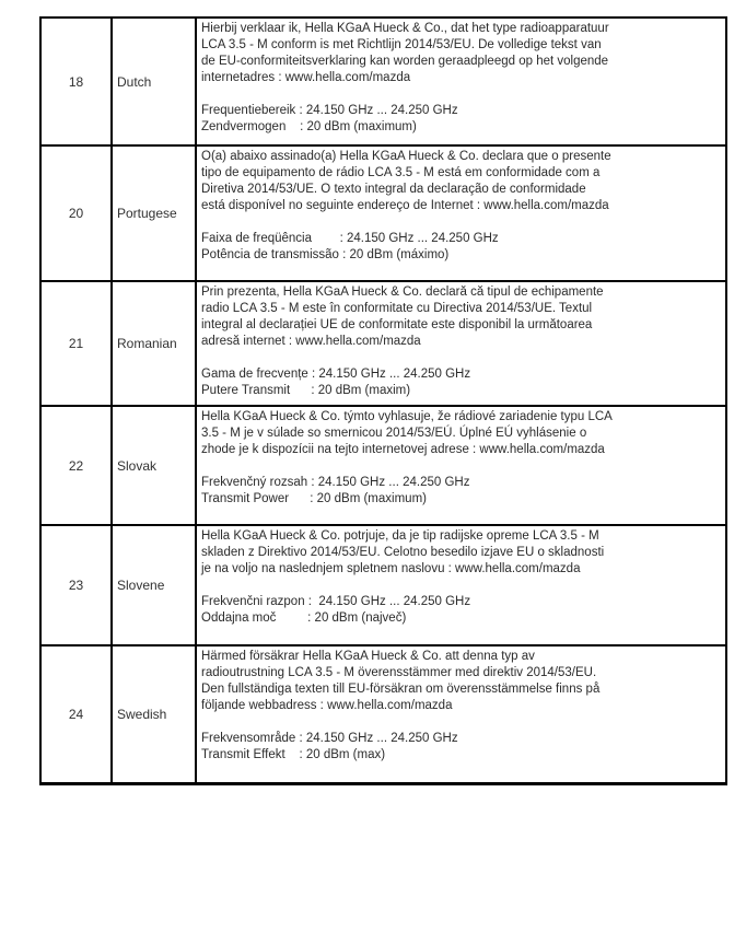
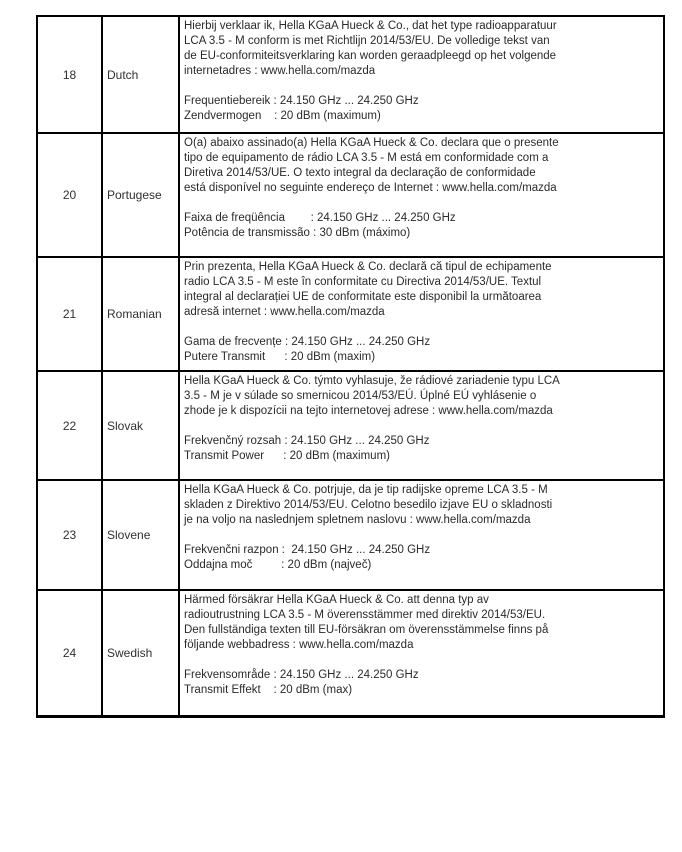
  18	Dutch	Hierbij verklaar ik, Hella KGaA Hueck & Co., dat het type radioapparatuur LCA 3.5 - M conform is met Richtlijn 2014/53/EU. De volledige tekst van de EU-conformiteitsverklaring kan worden geraadpleegd op het volgende internetadres : www.hella.com/mazdaFrequentiebereik : 24.150 GHz ... 24.250 GHzZendvermogen : 20 dBm (maximum)
- 20	Portugese	O(a) abaixo assinado(a) Hella KGaA Hueck & Co. declara que o presente tipo de equipamento de rádio LCA 3.5 - M está em conformidade com a Diretiva 2014/53/UE. O texto integral da declaração de conformidade está disponível no seguinte endereço de Internet : www.hella.com/mazdaFaixa de freqüência : 24.150 GHz ... 24.250 GHzPotência de transmissão : 20 dBm (máximo)
+ 20	Portugese	O(a) abaixo assinado(a) Hella KGaA Hueck & Co. declara que o presente tipo de equipamento de rádio LCA 3.5 - M está em conformidade com a Diretiva 2014/53/UE. O texto integral da declaração de conformidade está disponível no seguinte endereço de Internet : www.hella.com/mazdaFaixa de freqüência : 24.150 GHz ... 24.250 GHzPotência de transmissão : 30 dBm (máximo)
  21	Romanian	Prin prezenta, Hella KGaA Hueck & Co. declară că tipul de echipamente radio LCA 3.5 - M este în conformitate cu Directiva 2014/53/UE. Textul integral al declarației UE de conformitate este disponibil la următoarea adresă internet : www.hella.com/mazdaGama de frecvențe : 24.150 GHz ... 24.250 GHzPutere Transmit : 20 dBm (maxim)
  22	Slovak	Hella KGaA Hueck & Co. týmto vyhlasuje, že rádiové zariadenie typu LCA 3.5 - M je v súlade so smernicou 2014/53/EÚ. Úplné EÚ vyhlásenie o zhode je k dispozícii na tejto internetovej adrese : www.hella.com/mazdaFrekvenčný rozsah : 24.150 GHz ... 24.250 GHzTransmit Power : 20 dBm (maximum)
  23	Slovene	Hella KGaA Hueck & Co. potrjuje, da je tip radijske opreme LCA 3.5 - M skladen z Direktivo 2014/53/EU. Celotno besedilo izjave EU o skladnosti je na voljo na naslednjem spletnem naslovu : www.hella.com/mazdaFrekvenčni razpon : 24.150 GHz ... 24.250 GHzOddajna moč : 20 dBm (največ)
  24	Swedish	Härmed försäkrar Hella KGaA Hueck & Co. att denna typ av radioutrustning LCA 3.5 - M överensstämmer med direktiv 2014/53/EU. Den fullständiga texten till EU-försäkran om överensstämmelse finns på följande webbadress : www.hella.com/mazdaFrekvensområde : 24.150 GHz ... 24.250 GHzTransmit Effekt : 20 dBm (max)
